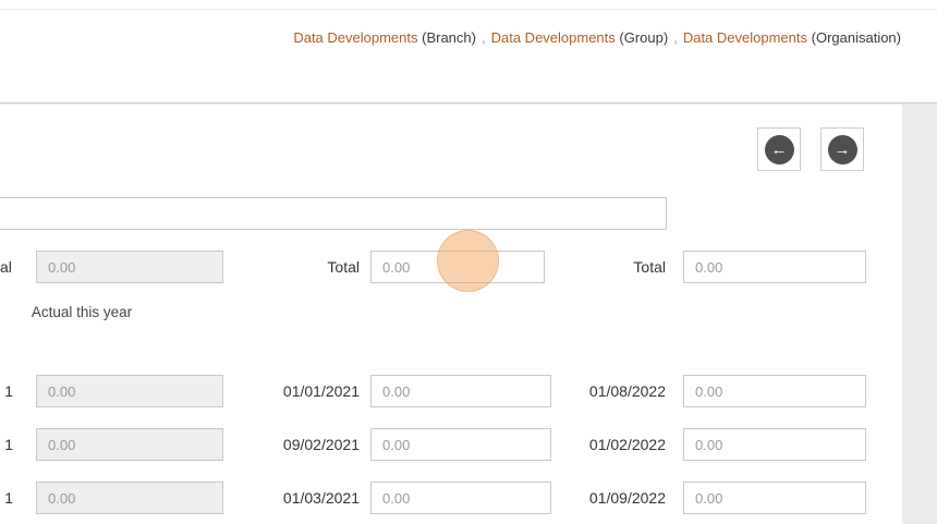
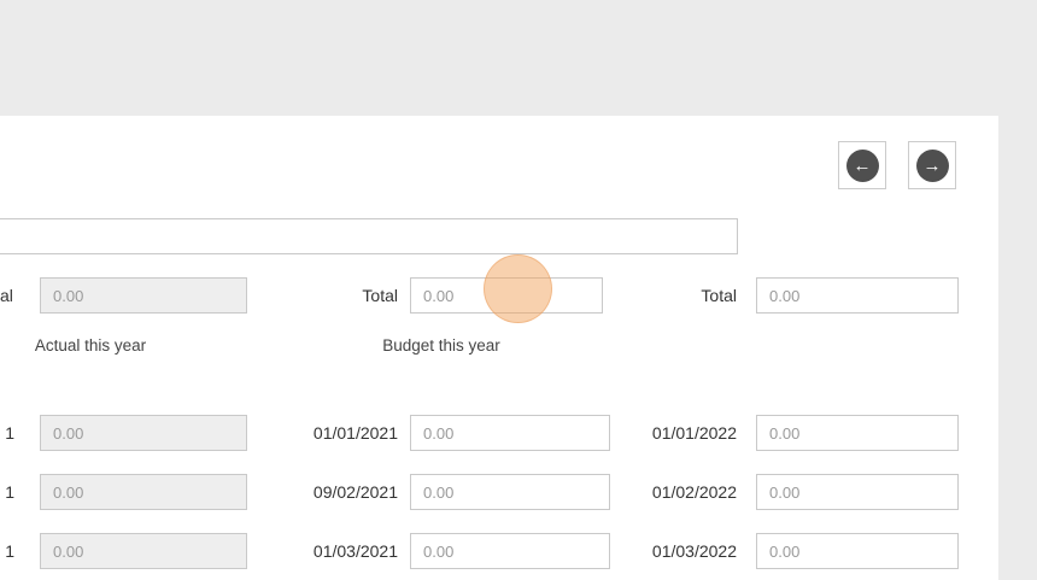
- Data Developments (Branch) , Data Developments (Group) , Data Developments (Organisation)
  ←
  →
  al
  0.00
  Total
  0.00
  Total
  0.00
  Actual this year
+ Budget this year
  1
  0.00
  01/01/2021
  0.00
- 01/08/2022
+ 01/01/2022
  0.00
  1
  0.00
  09/02/2021
  0.00
  01/02/2022
  0.00
  1
  0.00
  01/03/2021
  0.00
- 01/09/2022
+ 01/03/2022
  0.00
